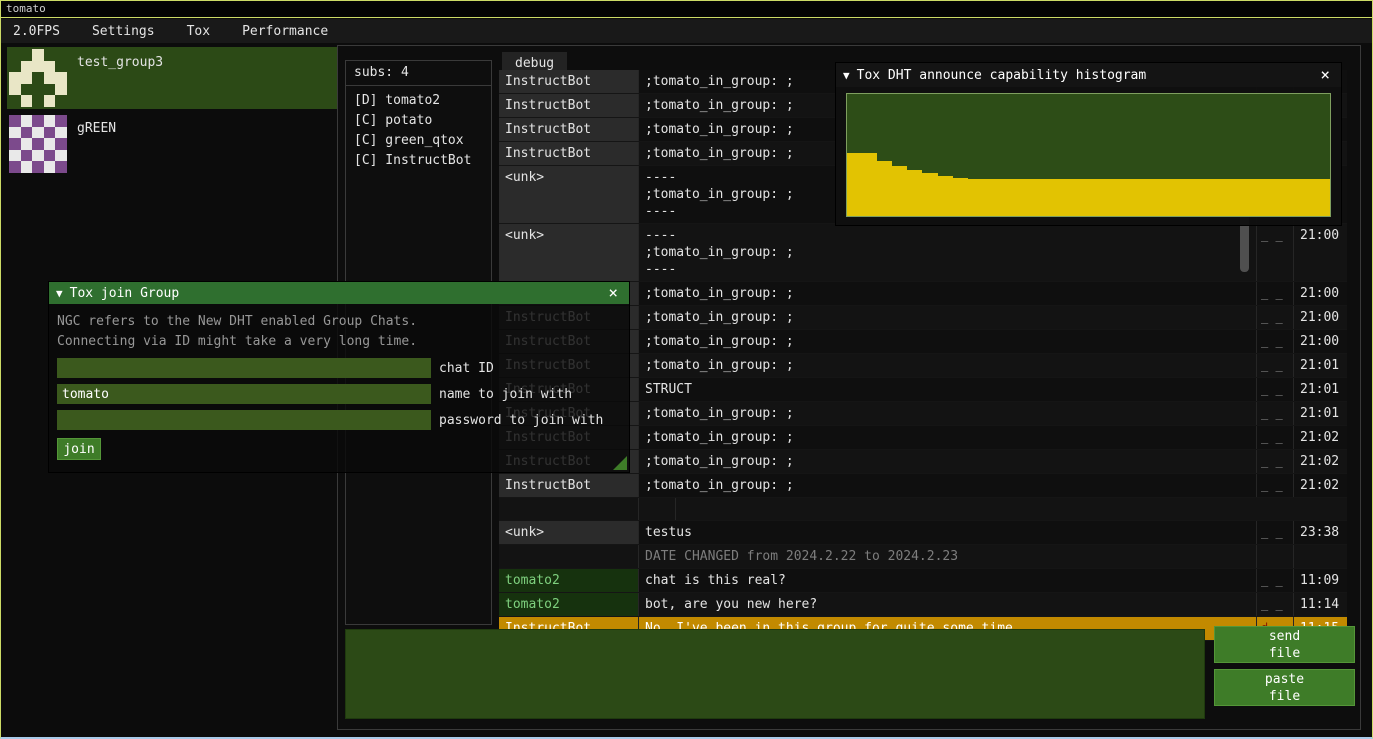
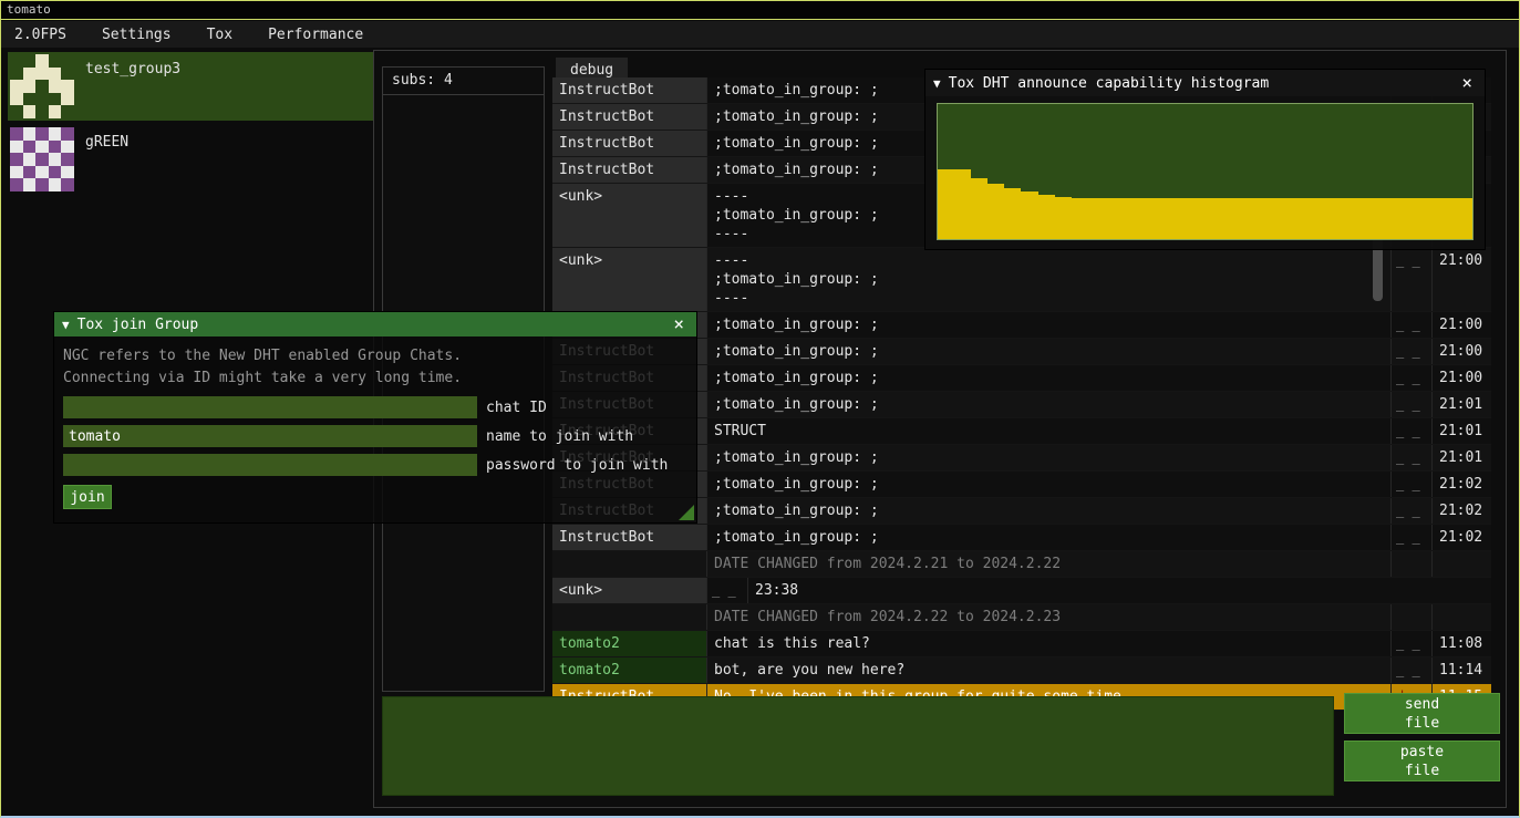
  tomato
  2.0FPS
  Settings
  Tox
  Performance
  test_group3
  gREEN
  subs: 4
- [D] tomato2
- [C] potato
- [C] green_qtox
- [C] InstructBot
  debug
  InstructBot
  ;tomato_in_group: ;
  InstructBot
  ;tomato_in_group: ;
  InstructBot
  ;tomato_in_group: ;
  InstructBot
  ;tomato_in_group: ;
  <unk>
  ----
  ;tomato_in_group: ;
  ----
  <unk>
  ----
  ;tomato_in_group: ;
  ----
  _ _
  21:00
  ;tomato_in_group: ;
  _ _
  21:00
  InstructBot
  ;tomato_in_group: ;
  _ _
  21:00
  InstructBot
  ;tomato_in_group: ;
  _ _
  21:00
  InstructBot
  ;tomato_in_group: ;
  _ _
  21:01
  InstructBot
  STRUCT
  _ _
  21:01
  InstructBot
  ;tomato_in_group: ;
  _ _
  21:01
  InstructBot
  ;tomato_in_group: ;
  _ _
  21:02
  InstructBot
  ;tomato_in_group: ;
  _ _
  21:02
  InstructBot
  ;tomato_in_group: ;
  _ _
  21:02
+ DATE CHANGED from 2024.2.21 to 2024.2.22
  <unk>
- testus
  _ _
  23:38
  DATE CHANGED from 2024.2.22 to 2024.2.23
  tomato2
  chat is this real?
  _ _
- 11:09
+ 11:08
  tomato2
  bot, are you new here?
  _ _
  11:14
  send
  file
  paste
  file
  ▼
  Tox DHT announce capability histogram
  ×
  ▼
  Tox join Group
  ×
  NGC refers to the New DHT enabled Group Chats.
  Connecting via ID might take a very long time.
  chat ID
  tomato
  name to join with
  password to join with
  join
